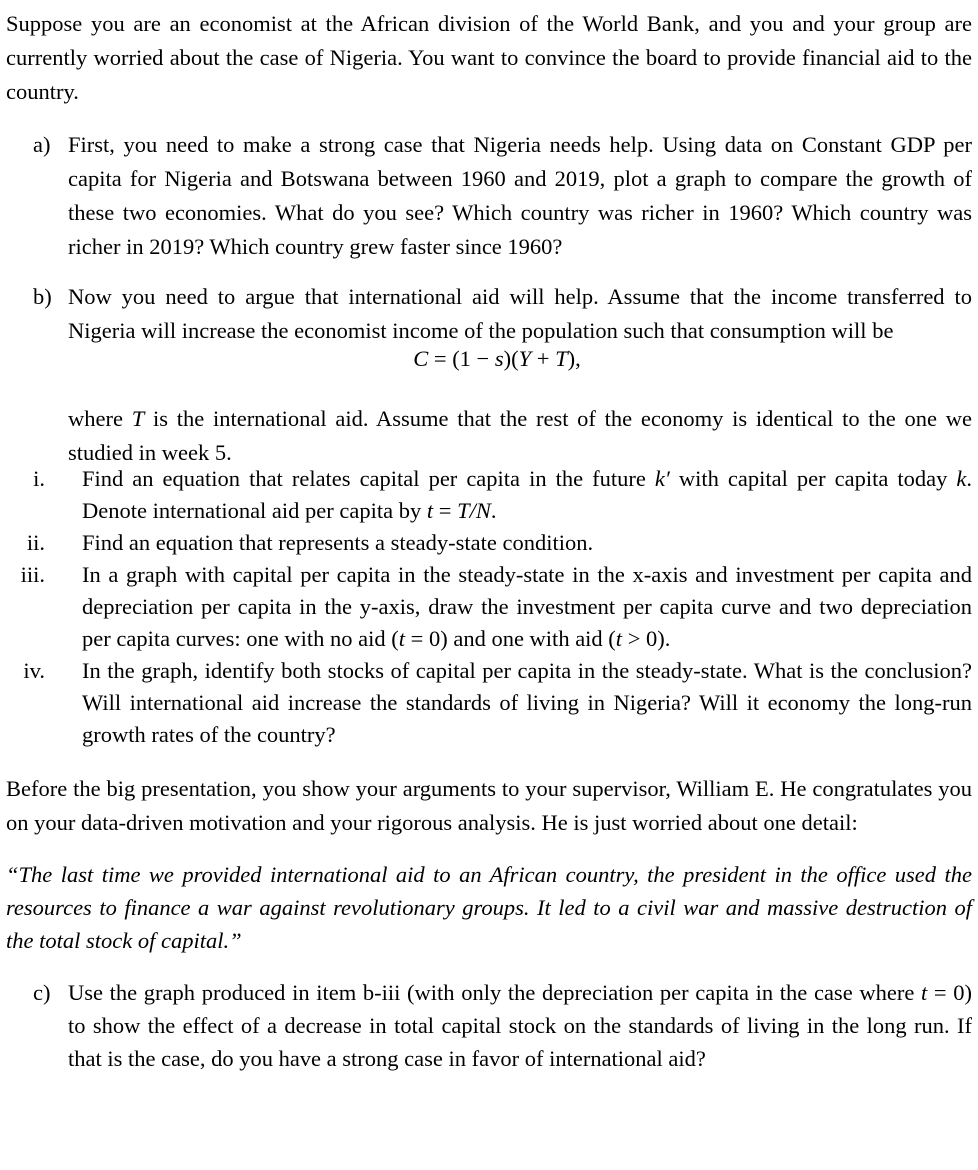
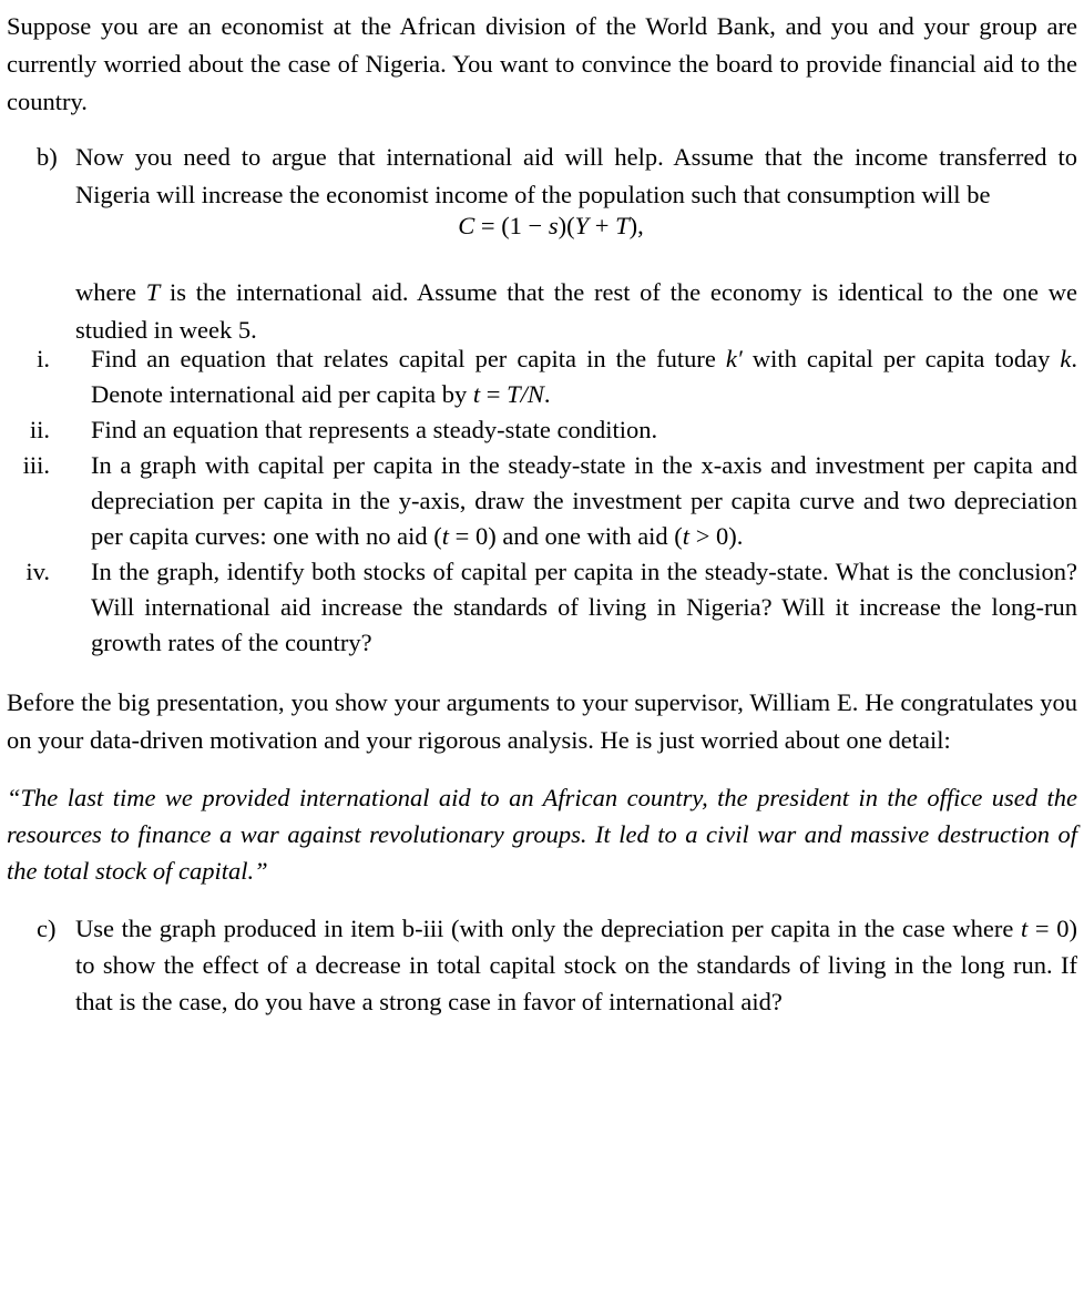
  Suppose you are an economist at the African division of the World Bank, and you and your group are currently worried about the case of Nigeria. You want to convince the board to provide financial aid to the country.
- a)
- First, you need to make a strong case that Nigeria needs help. Using data on Constant GDP per capita for Nigeria and Botswana between 1960 and 2019, plot a graph to compare the growth of these two economies. What do you see? Which country was richer in 1960? Which country was richer in 2019? Which country grew faster since 1960?
  b)
  Now you need to argue that international aid will help. Assume that the income transferred to Nigeria will increase the economist income of the population such that consumption will be
  C = (1 − s)(Y + T),
  where T is the international aid. Assume that the rest of the economy is identical to the one we studied in week 5.
  i.
  Find an equation that relates capital per capita in the future k′ with capital per capita today k. Denote international aid per capita by t = T/N.
  ii.
  Find an equation that represents a steady-state condition.
  iii.
  In a graph with capital per capita in the steady-state in the x-axis and investment per capita and depreciation per capita in the y-axis, draw the investment per capita curve and two depreciation per capita curves: one with no aid (t = 0) and one with aid (t > 0).
  iv.
- In the graph, identify both stocks of capital per capita in the steady-state. What is the conclusion? Will international aid increase the standards of living in Nigeria? Will it economy the long-run growth rates of the country?
+ In the graph, identify both stocks of capital per capita in the steady-state. What is the conclusion? Will international aid increase the standards of living in Nigeria? Will it increase the long-run growth rates of the country?
  Before the big presentation, you show your arguments to your supervisor, William E. He congratulates you on your data-driven motivation and your rigorous analysis. He is just worried about one detail:
  “The last time we provided international aid to an African country, the president in the office used the resources to finance a war against revolutionary groups. It led to a civil war and massive destruction of the total stock of capital.”
  c)
  Use the graph produced in item b-iii (with only the depreciation per capita in the case where t = 0) to show the effect of a decrease in total capital stock on the standards of living in the long run. If that is the case, do you have a strong case in favor of international aid?
